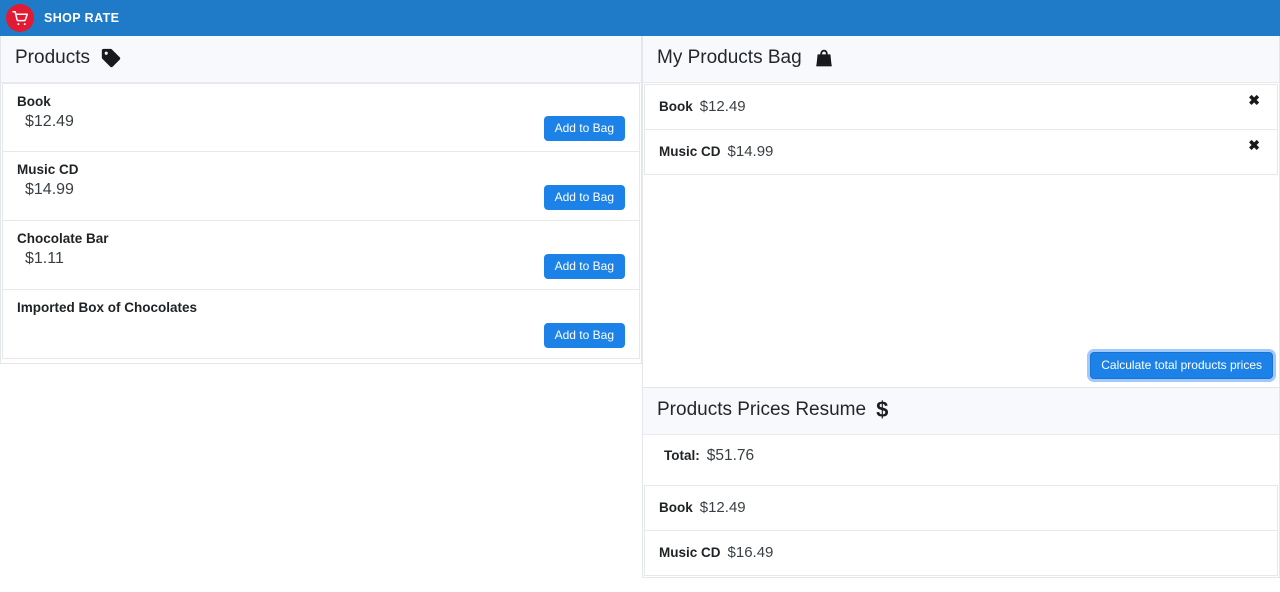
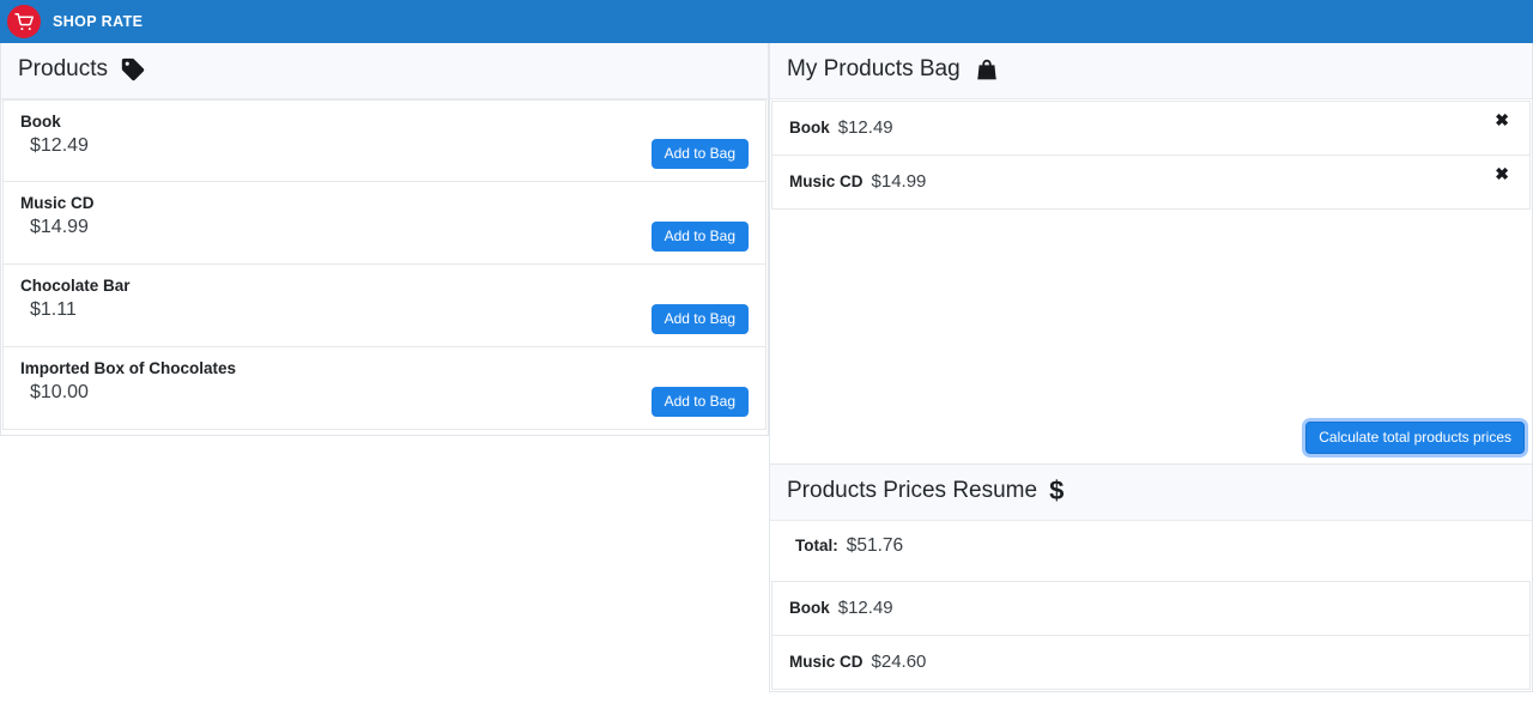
  SHOP RATE
  Products
  Book
  $12.49
  Add to Bag
  Music CD
  $14.99
  Add to Bag
  Chocolate Bar
  $1.11
  Add to Bag
  Imported Box of Chocolates
+ $10.00
  Add to Bag
  My Products Bag
  Book
  $12.49
  ✖
  Music CD
  $14.99
  ✖
  Calculate total products prices
  Products Prices Resume
  $
  Total:
  $51.76
  Book
  $12.49
  Music CD
- $16.49
+ $24.60
